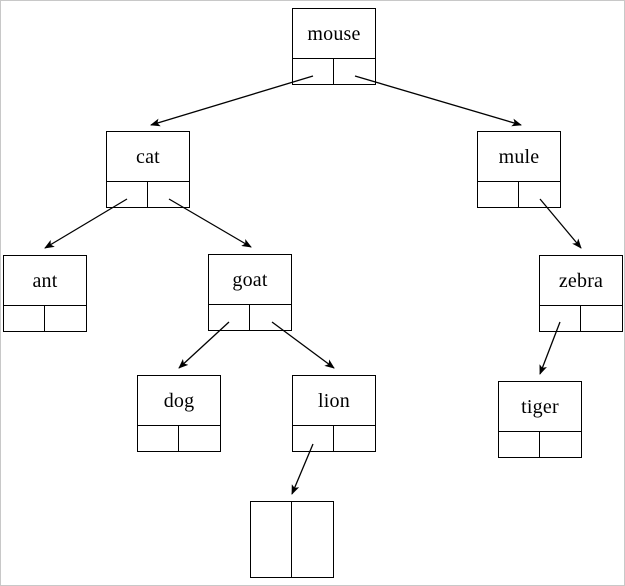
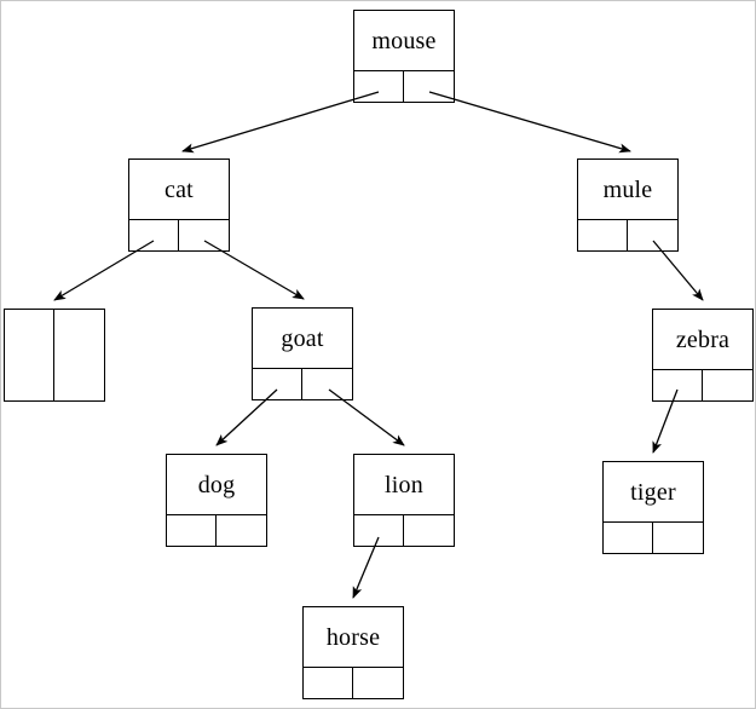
  mouse
  cat
  mule
- ant
  goat
  zebra
  dog
  lion
  tiger
+ horse
